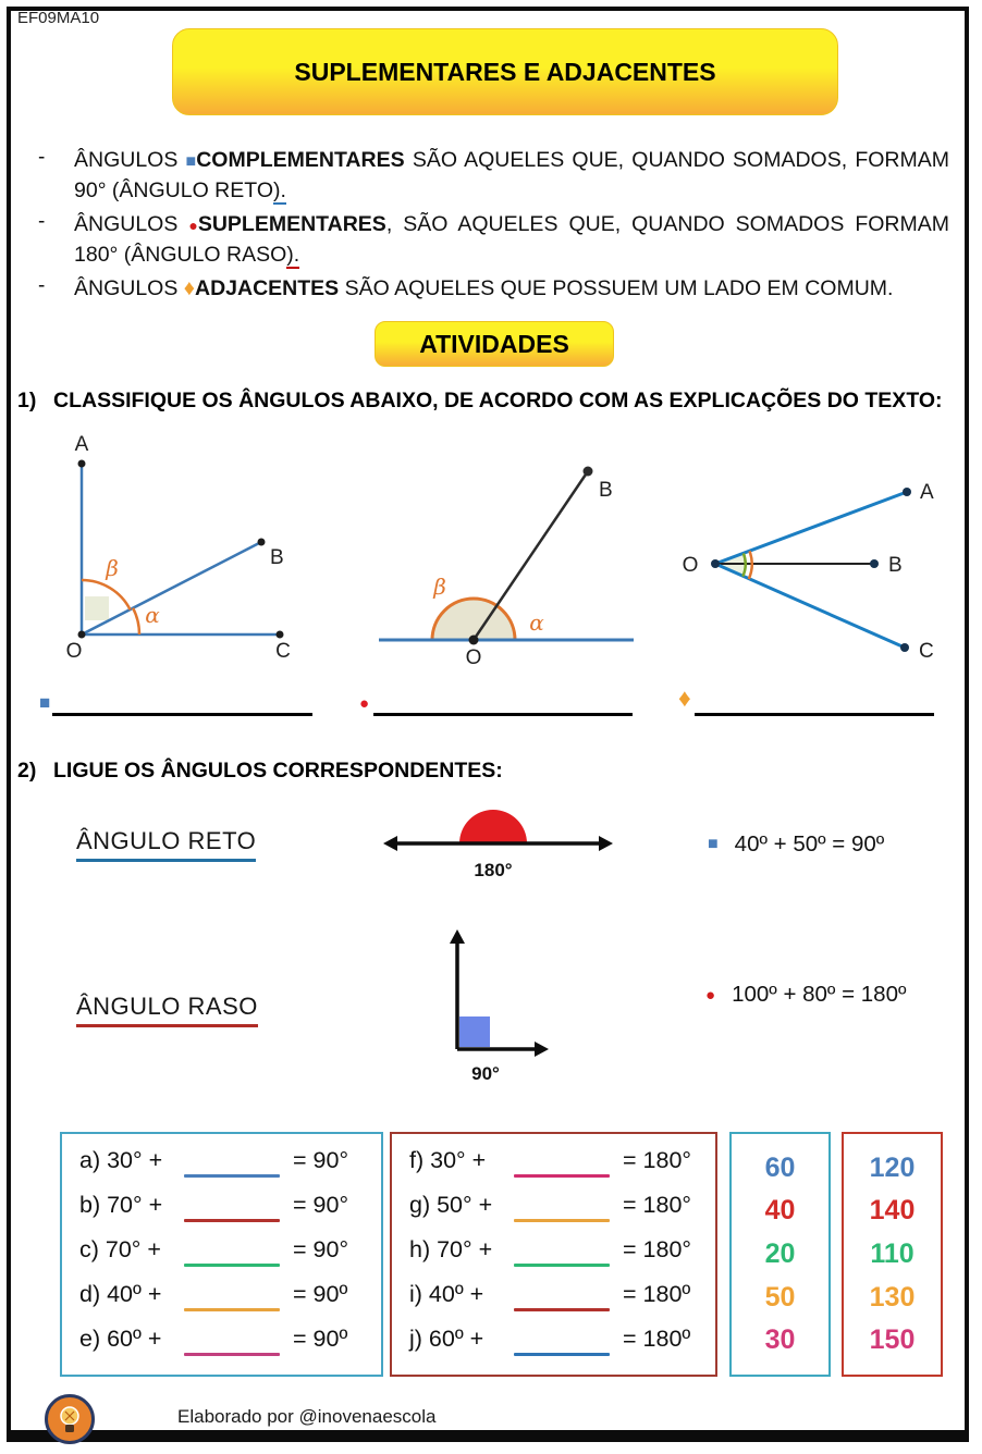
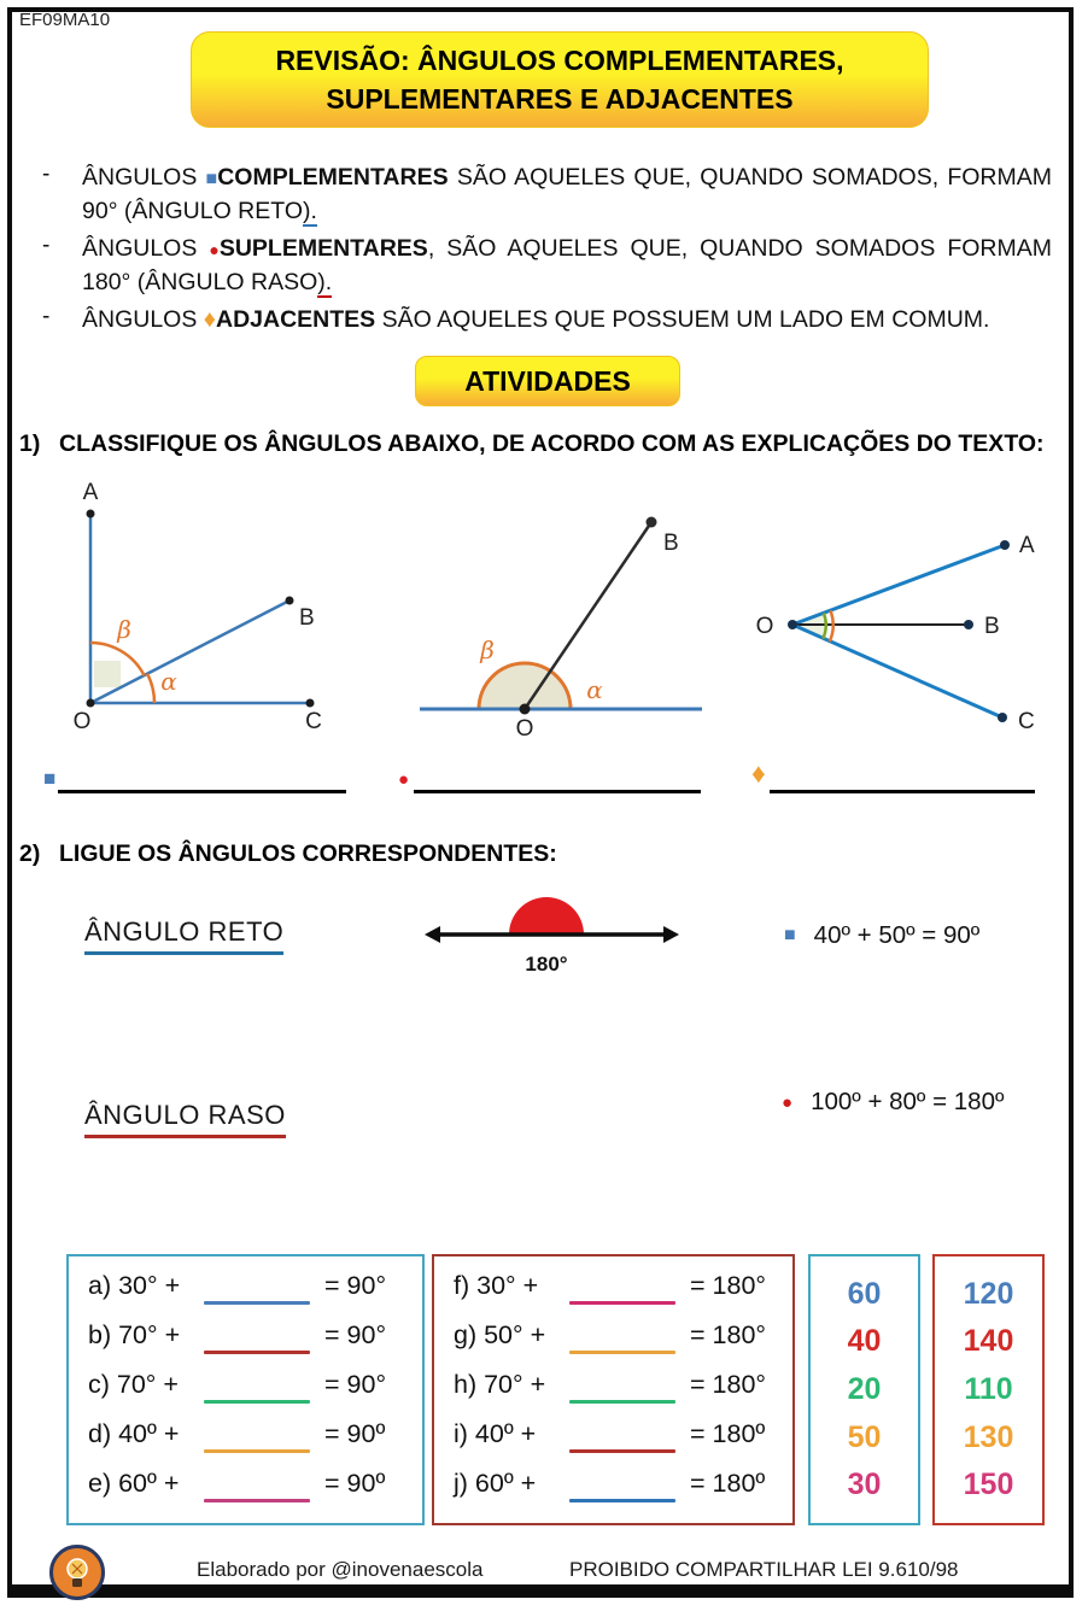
  EF09MA10
+ REVISÃO: ÂNGULOS COMPLEMENTARES,
  SUPLEMENTARES E ADJACENTES
  -
  ÂNGULOS ■COMPLEMENTARES SÃO AQUELES QUE, QUANDO SOMADOS, FORMAM 90° (ÂNGULO RETO).
  -
  ÂNGULOS ●SUPLEMENTARES, SÃO AQUELES QUE, QUANDO SOMADOS FORMAM 180° (ÂNGULO RASO).
  -
  ÂNGULOS ♦ADJACENTES SÃO AQUELES QUE POSSUEM UM LADO EM COMUM.
  ATIVIDADES
  1)
  CLASSIFIQUE OS ÂNGULOS ABAIXO, DE ACORDO COM AS EXPLICAÇÕES DO TEXTO:
  A
  B
  C
  O
  β
  α
  B
  O
  β
  α
  O
  A
  B
  C
  ■
  ●
  ♦
  2)
  LIGUE OS ÂNGULOS CORRESPONDENTES:
  ÂNGULO RETO
  180°
  ■
  40º + 50º = 90º
  ÂNGULO RASO
- 90°
  ●
  100º + 80º = 180º
  a) 30° +
  = 90°
  b) 70° +
  = 90°
  c) 70° +
  = 90°
  d) 40º +
  = 90º
  e) 60º +
  = 90º
  f) 30° +
  = 180°
  g) 50° +
  = 180°
  h) 70° +
  = 180°
  i) 40º +
  = 180º
  j) 60º +
  = 180º
  60
  40
  20
  50
  30
  120
  140
  110
  130
  150
  Elaborado por @inovenaescola
+ PROIBIDO COMPARTILHAR LEI 9.610/98
